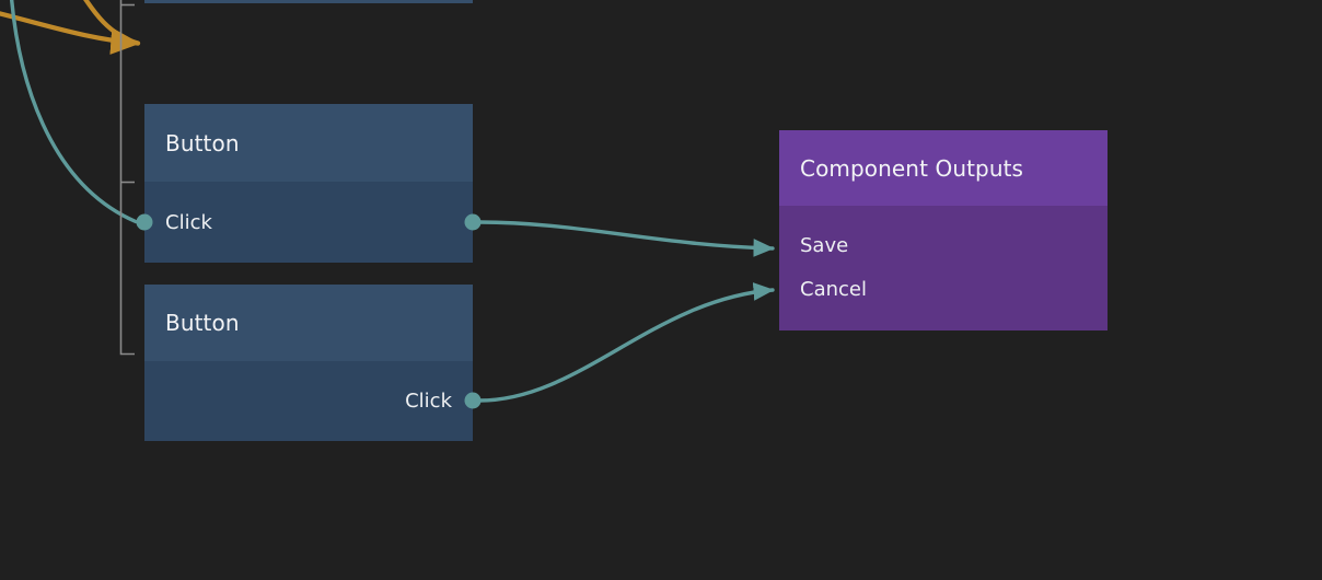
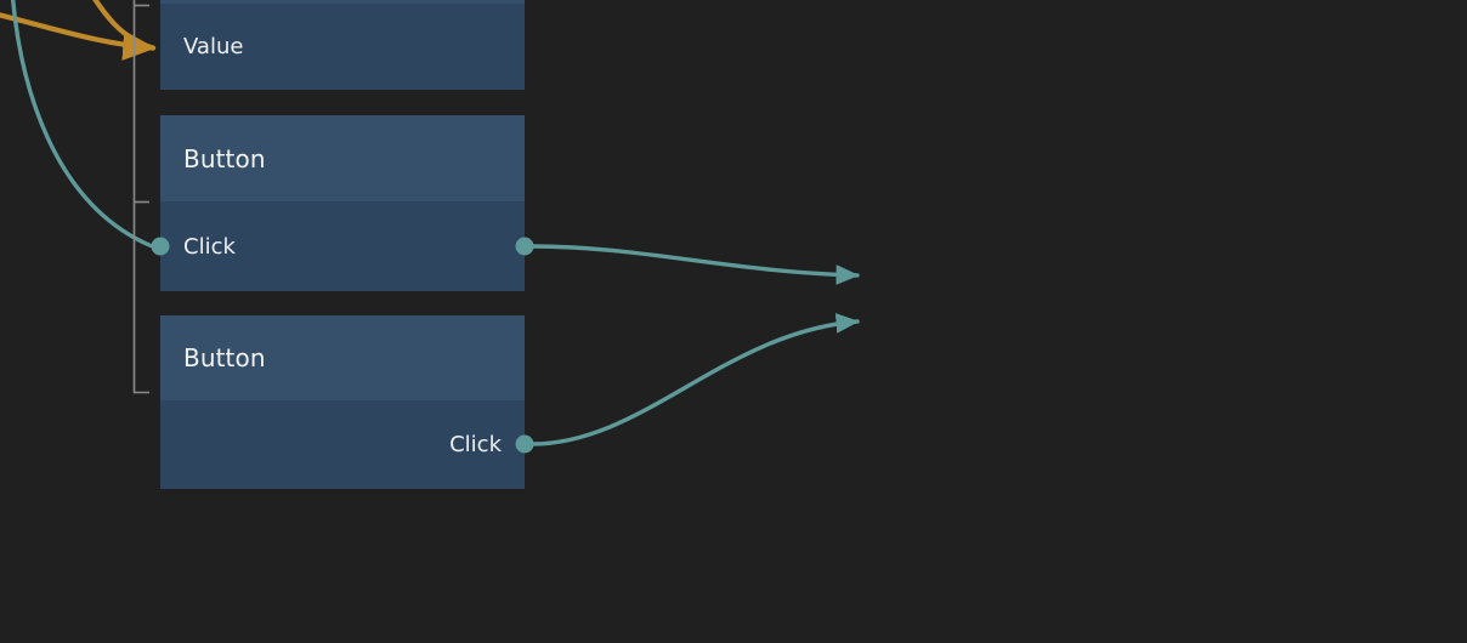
+ Value
  Button
  Click
  Button
  Click
- Component Outputs
- Save
- Cancel
